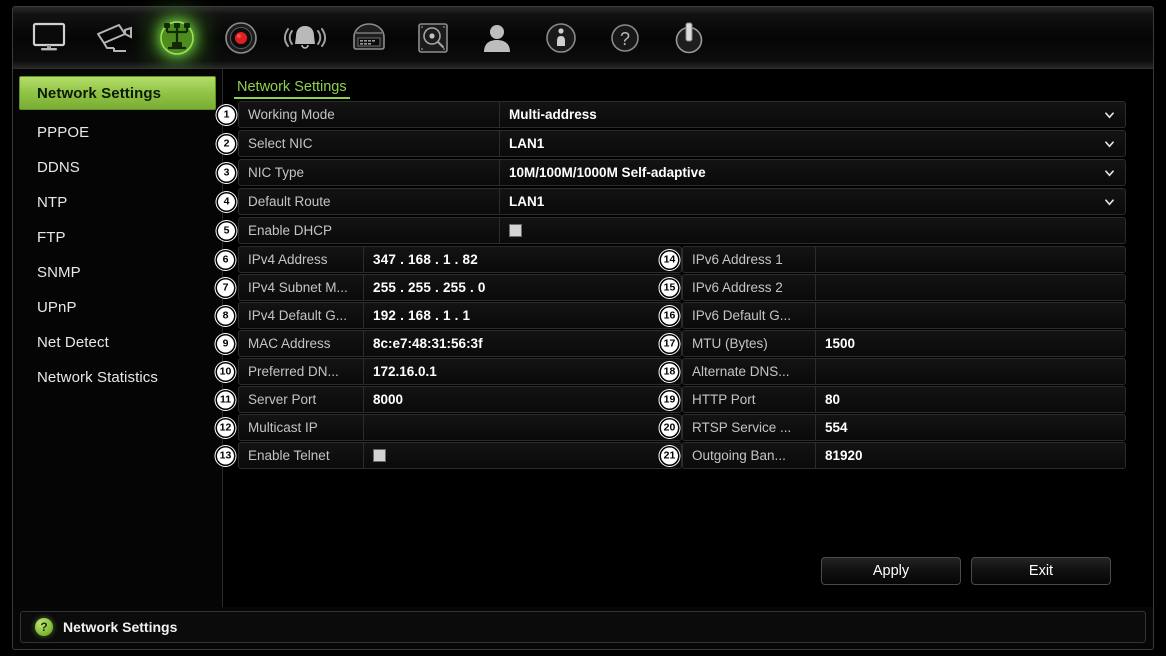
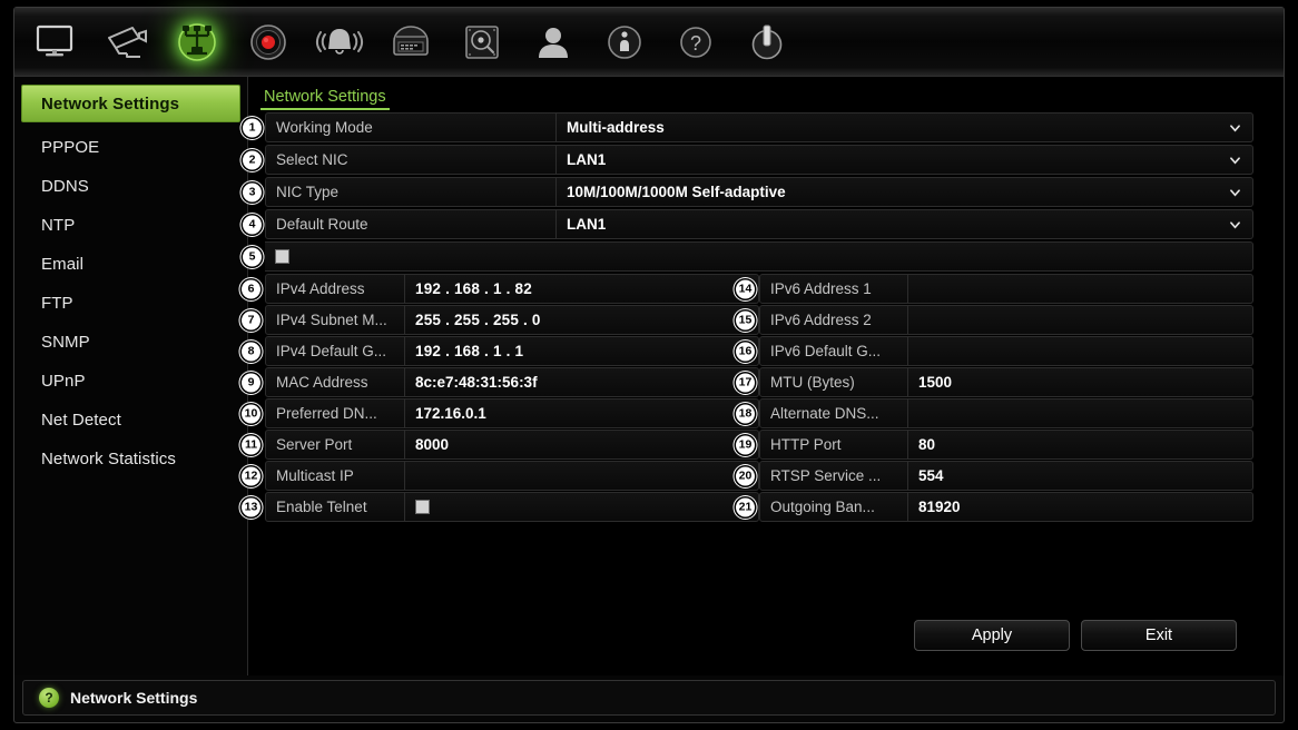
  ?
  Network Settings
  PPPOE
  DDNS
  NTP
+ Email
  FTP
  SNMP
  UPnP
  Net Detect
  Network Statistics
  Network Settings
  1
  Working Mode
  Multi-address
  2
  Select NIC
  LAN1
  3
  NIC Type
  10M/100M/1000M Self-adaptive
  4
  Default Route
  LAN1
  5
- Enable DHCP
  6
  IPv4 Address
- 347 . 168 . 1 . 82
+ 192 . 168 . 1 . 82
  14
  IPv6 Address 1
  7
  IPv4 Subnet M...
  255 . 255 . 255 . 0
  15
  IPv6 Address 2
  8
  IPv4 Default G...
  192 . 168 . 1 . 1
  16
  IPv6 Default G...
  9
  MAC Address
  8c:e7:48:31:56:3f
  17
  MTU (Bytes)
  1500
  10
  Preferred DN...
  172.16.0.1
  18
  Alternate DNS...
  11
  Server Port
  8000
  19
  HTTP Port
  80
  12
  Multicast IP
  20
  RTSP Service ...
  554
  13
  Enable Telnet
  21
  Outgoing Ban...
  81920
  Apply
  Exit
  ?
  Network Settings
